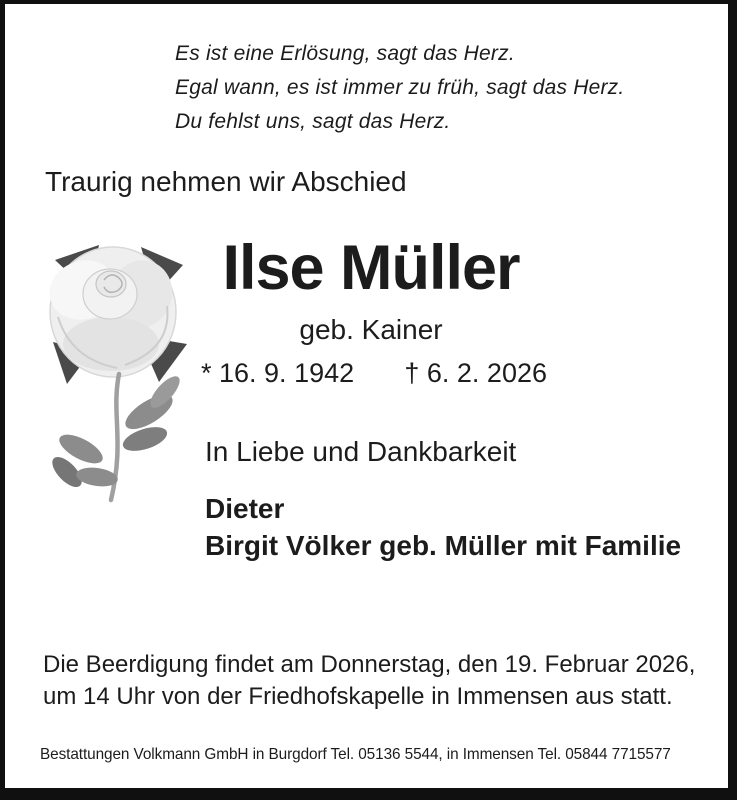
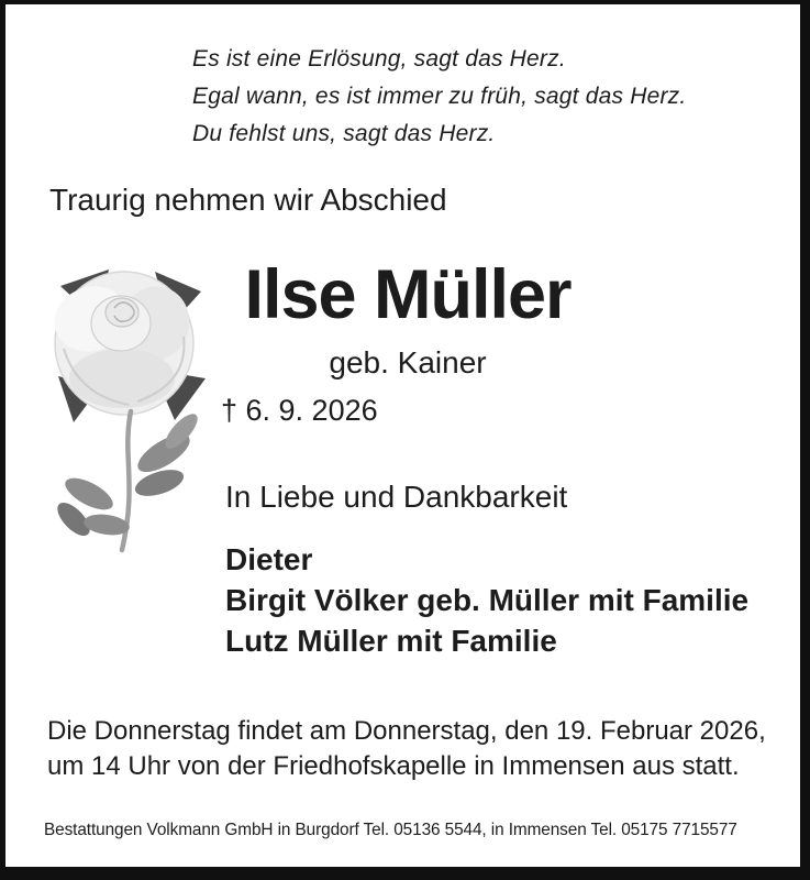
  Es ist eine Erlösung, sagt das Herz.
  Egal wann, es ist immer zu früh, sagt das Herz.
  Du fehlst uns, sagt das Herz.
  Traurig nehmen wir Abschied
  Ilse Müller
  geb. Kainer
- * 16. 9. 1942
- † 6. 2. 2026
+ † 6. 9. 2026
  In Liebe und Dankbarkeit
  Dieter
  Birgit Völker geb. Müller mit Familie
+ Lutz Müller mit Familie
- Die Beerdigung findet am Donnerstag, den 19. Februar 2026,
+ Die Donnerstag findet am Donnerstag, den 19. Februar 2026,
  um 14 Uhr von der Friedhofskapelle in Immensen aus statt.
- Bestattungen Volkmann GmbH in Burgdorf Tel. 05136 5544, in Immensen Tel. 05844 7715577
+ Bestattungen Volkmann GmbH in Burgdorf Tel. 05136 5544, in Immensen Tel. 05175 7715577
